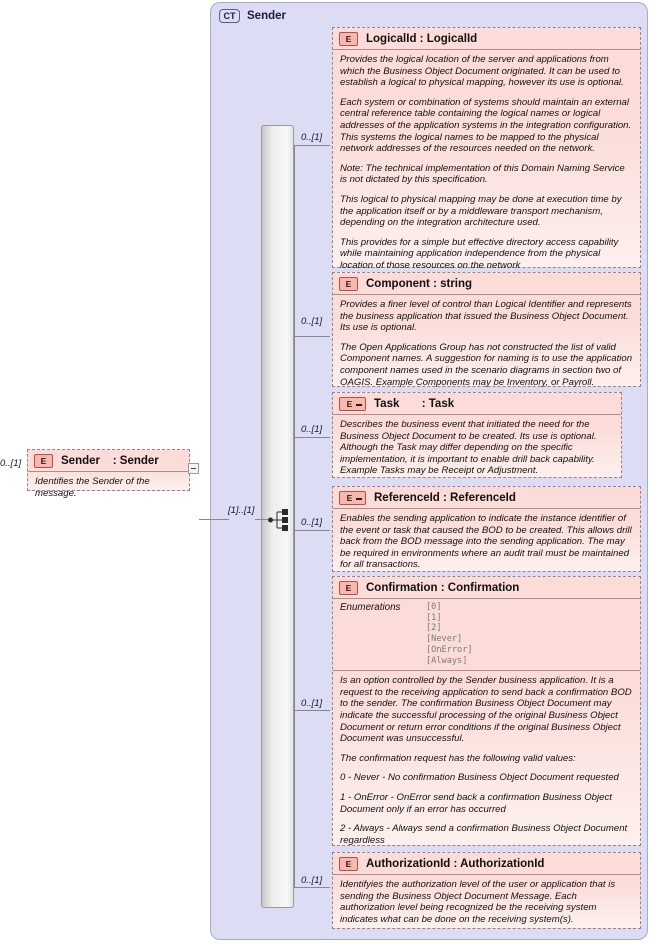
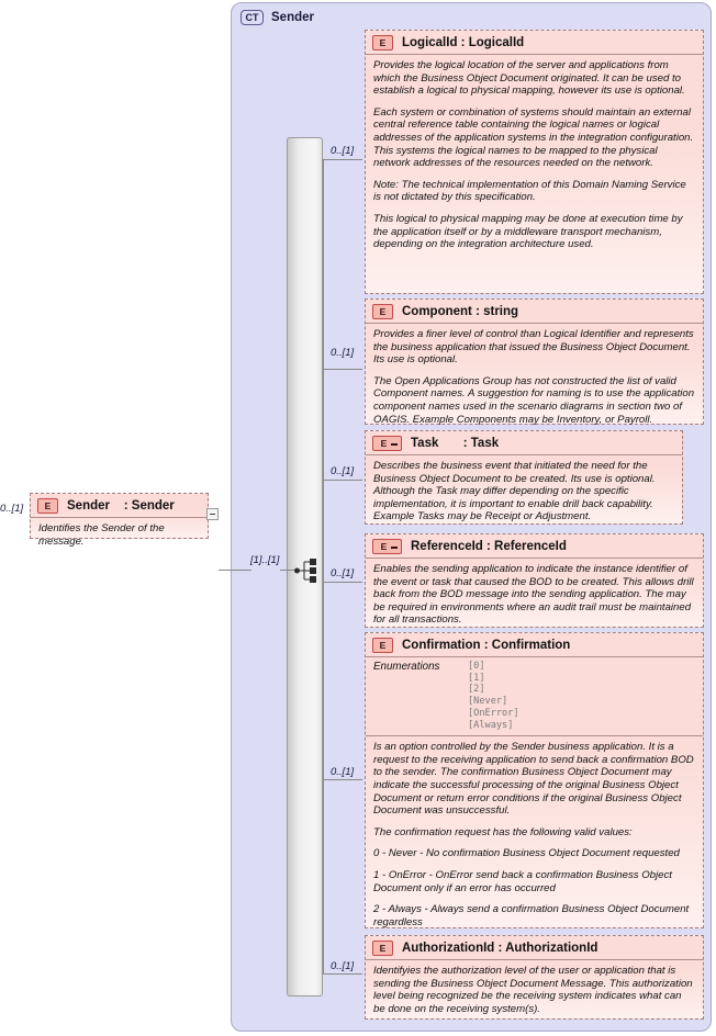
  CT
  Sender
  [1]..[1]
  0..[1]
  0..[1]
  0..[1]
  0..[1]
  0..[1]
  0..[1]
  0..[1]
  E
  Sender : Sender
  Identifies the Sender of the message.
  E
  LogicalId : LogicalId
  Provides the logical location of the server and applications from which the Business Object Document originated. It can be used to establish a logical to physical mapping, however its use is optional.
  Each system or combination of systems should maintain an external central reference table containing the logical names or logical addresses of the application systems in the integration configuration. This systems the logical names to be mapped to the physical network addresses of the resources needed on the network.
  Note: The technical implementation of this Domain Naming Service is not dictated by this specification.
  This logical to physical mapping may be done at execution time by the application itself or by a middleware transport mechanism, depending on the integration architecture used.
- This provides for a simple but effective directory access capability while maintaining application independence from the physical location of those resources on the network
  E
  Component : string
  Provides a finer level of control than Logical Identifier and represents the business application that issued the Business Object Document. Its use is optional.
  The Open Applications Group has not constructed the list of valid Component names. A suggestion for naming is to use the application component names used in the scenario diagrams in section two of OAGIS. Example Components may be Inventory, or Payroll.
  E
  Task : Task
  Describes the business event that initiated the need for the Business Object Document to be created. Its use is optional. Although the Task may differ depending on the specific implementation, it is important to enable drill back capability. Example Tasks may be Receipt or Adjustment.
  E
  ReferenceId : ReferenceId
  Enables the sending application to indicate the instance identifier of the event or task that caused the BOD to be created. This allows drill back from the BOD message into the sending application. The may be required in environments where an audit trail must be maintained for all transactions.
  E
  Confirmation : Confirmation
  Enumerations
  [0]
  [1]
  [2]
  [Never]
  [OnError]
  [Always]
  Is an option controlled by the Sender business application. It is a request to the receiving application to send back a confirmation BOD to the sender. The confirmation Business Object Document may indicate the successful processing of the original Business Object Document or return error conditions if the original Business Object Document was unsuccessful.
  The confirmation request has the following valid values:
  0 - Never - No confirmation Business Object Document requested
  1 - OnError - OnError send back a confirmation Business Object Document only if an error has occurred
  2 - Always - Always send a confirmation Business Object Document regardless
  E
  AuthorizationId : AuthorizationId
- Identifyies the authorization level of the user or application that is sending the Business Object Document Message. Each authorization level being recognized be the receiving system indicates what can be done on the receiving system(s).
+ Identifyies the authorization level of the user or application that is sending the Business Object Document Message. This authorization level being recognized be the receiving system indicates what can be done on the receiving system(s).
